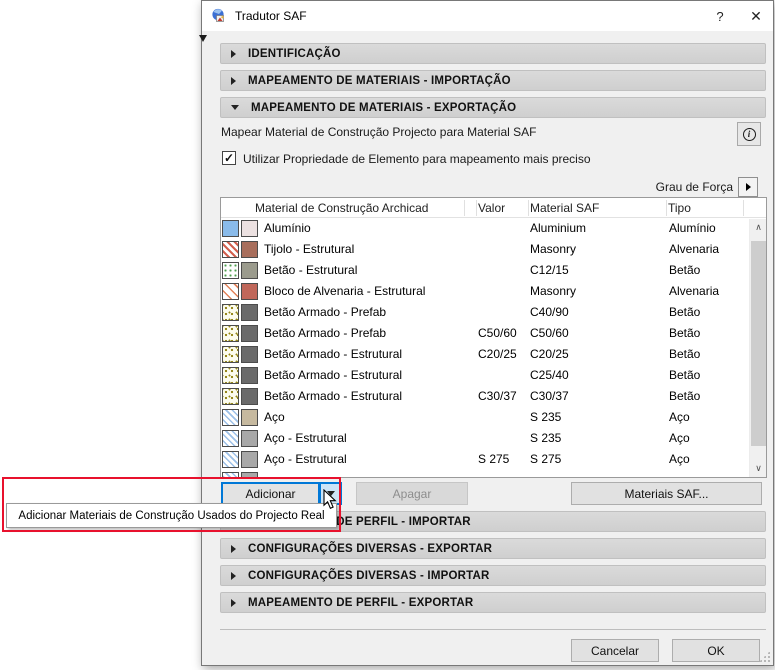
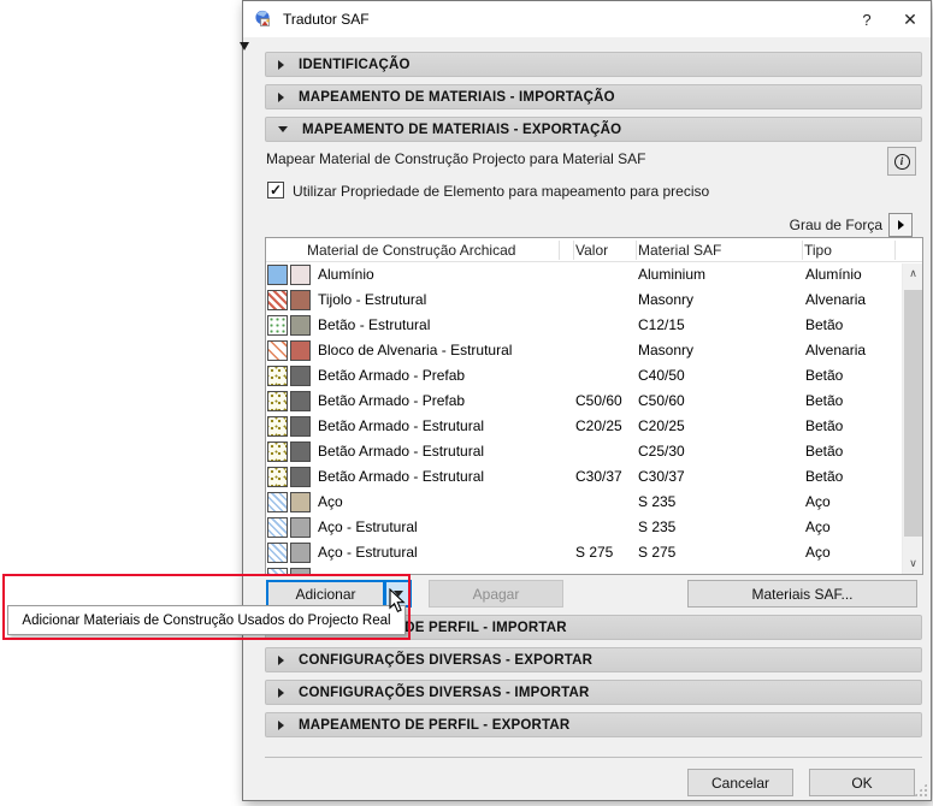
  Tradutor SAF
  ?
  ✕
  IDENTIFICAÇÃO
  MAPEAMENTO DE MATERIAIS - IMPORTAÇÃO
  MAPEAMENTO DE MATERIAIS - EXPORTAÇÃO
  Mapear Material de Construção Projecto para Material SAF
  i
  ✓
- Utilizar Propriedade de Elemento para mapeamento mais preciso
+ Utilizar Propriedade de Elemento para mapeamento para preciso
  Grau de Força
  Material de Construção Archicad
  Valor
  Material SAF
  Tipo
  Alumínio
  Aluminium
  Alumínio
  Tijolo - Estrutural
  Masonry
  Alvenaria
  Betão - Estrutural
  C12/15
  Betão
  Bloco de Alvenaria - Estrutural
  Masonry
  Alvenaria
  Betão Armado - Prefab
- C40/90
+ C40/50
  Betão
  Betão Armado - Prefab
  C50/60
  C50/60
  Betão
  Betão Armado - Estrutural
  C20/25
  C20/25
  Betão
  Betão Armado - Estrutural
- C25/40
+ C25/30
  Betão
  Betão Armado - Estrutural
  C30/37
  C30/37
  Betão
  Aço
  S 235
  Aço
  Aço - Estrutural
  S 235
  Aço
  Aço - Estrutural
  S 275
  S 275
  Aço
  ∧
  ∨
  Adicionar
  Apagar
  Materiais SAF...
  CONFIGURAÇÕES DIVERSAS - EXPORTAR
  CONFIGURAÇÕES DIVERSAS - IMPORTAR
  MAPEAMENTO DE PERFIL - EXPORTAR
  Cancelar
  OK
  Adicionar Materiais de Construção Usados do Projecto Real
